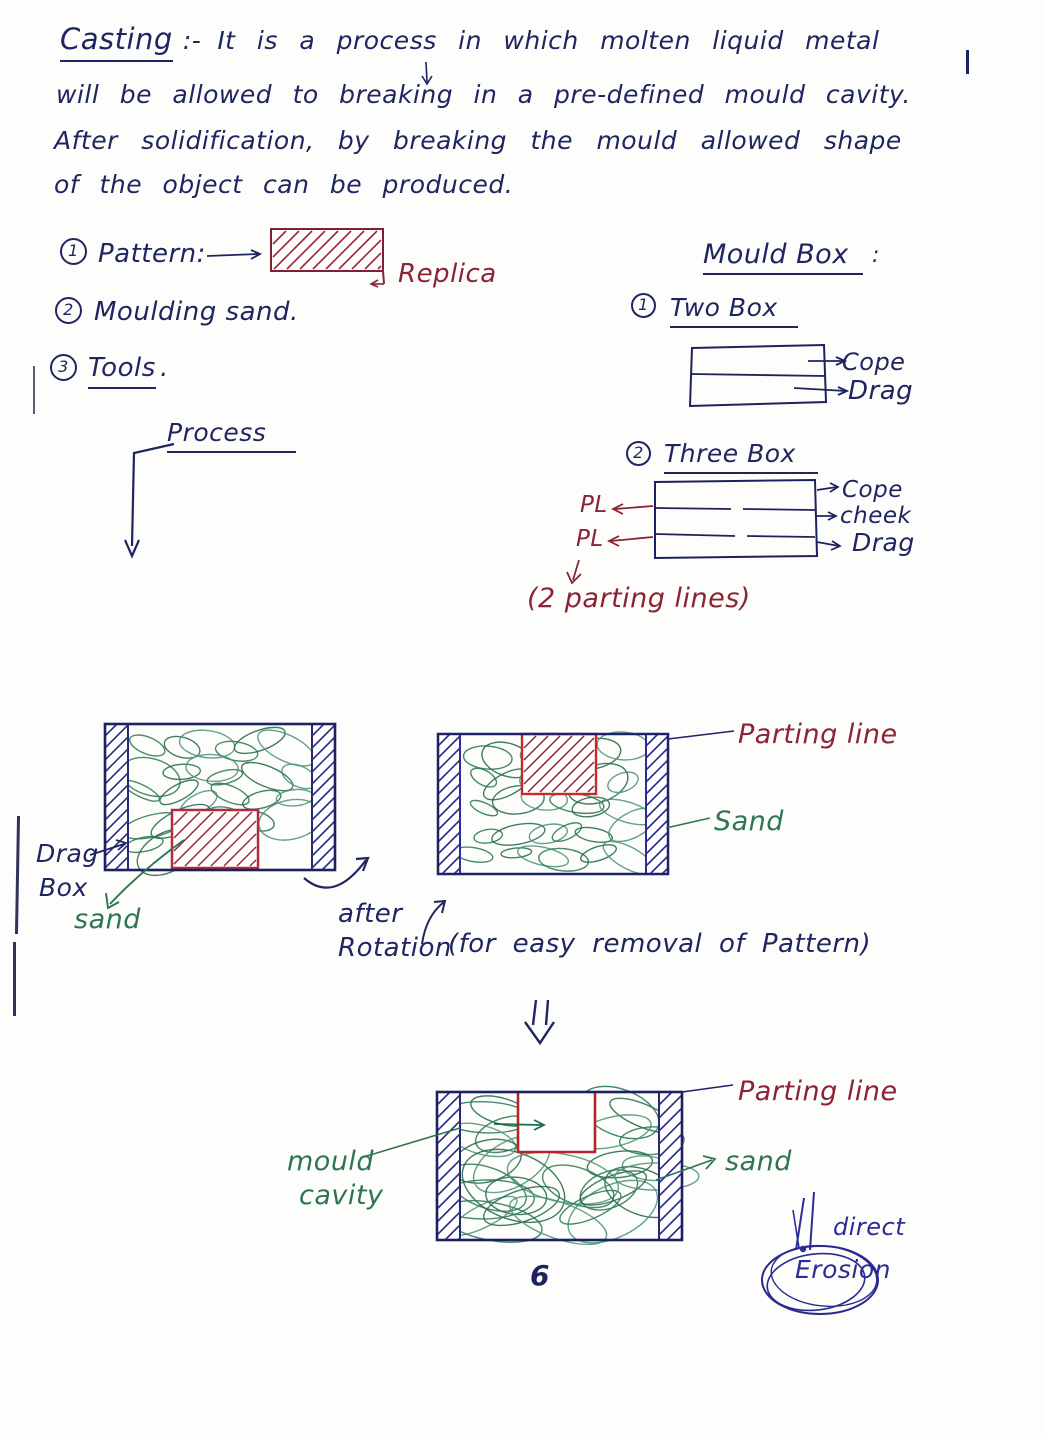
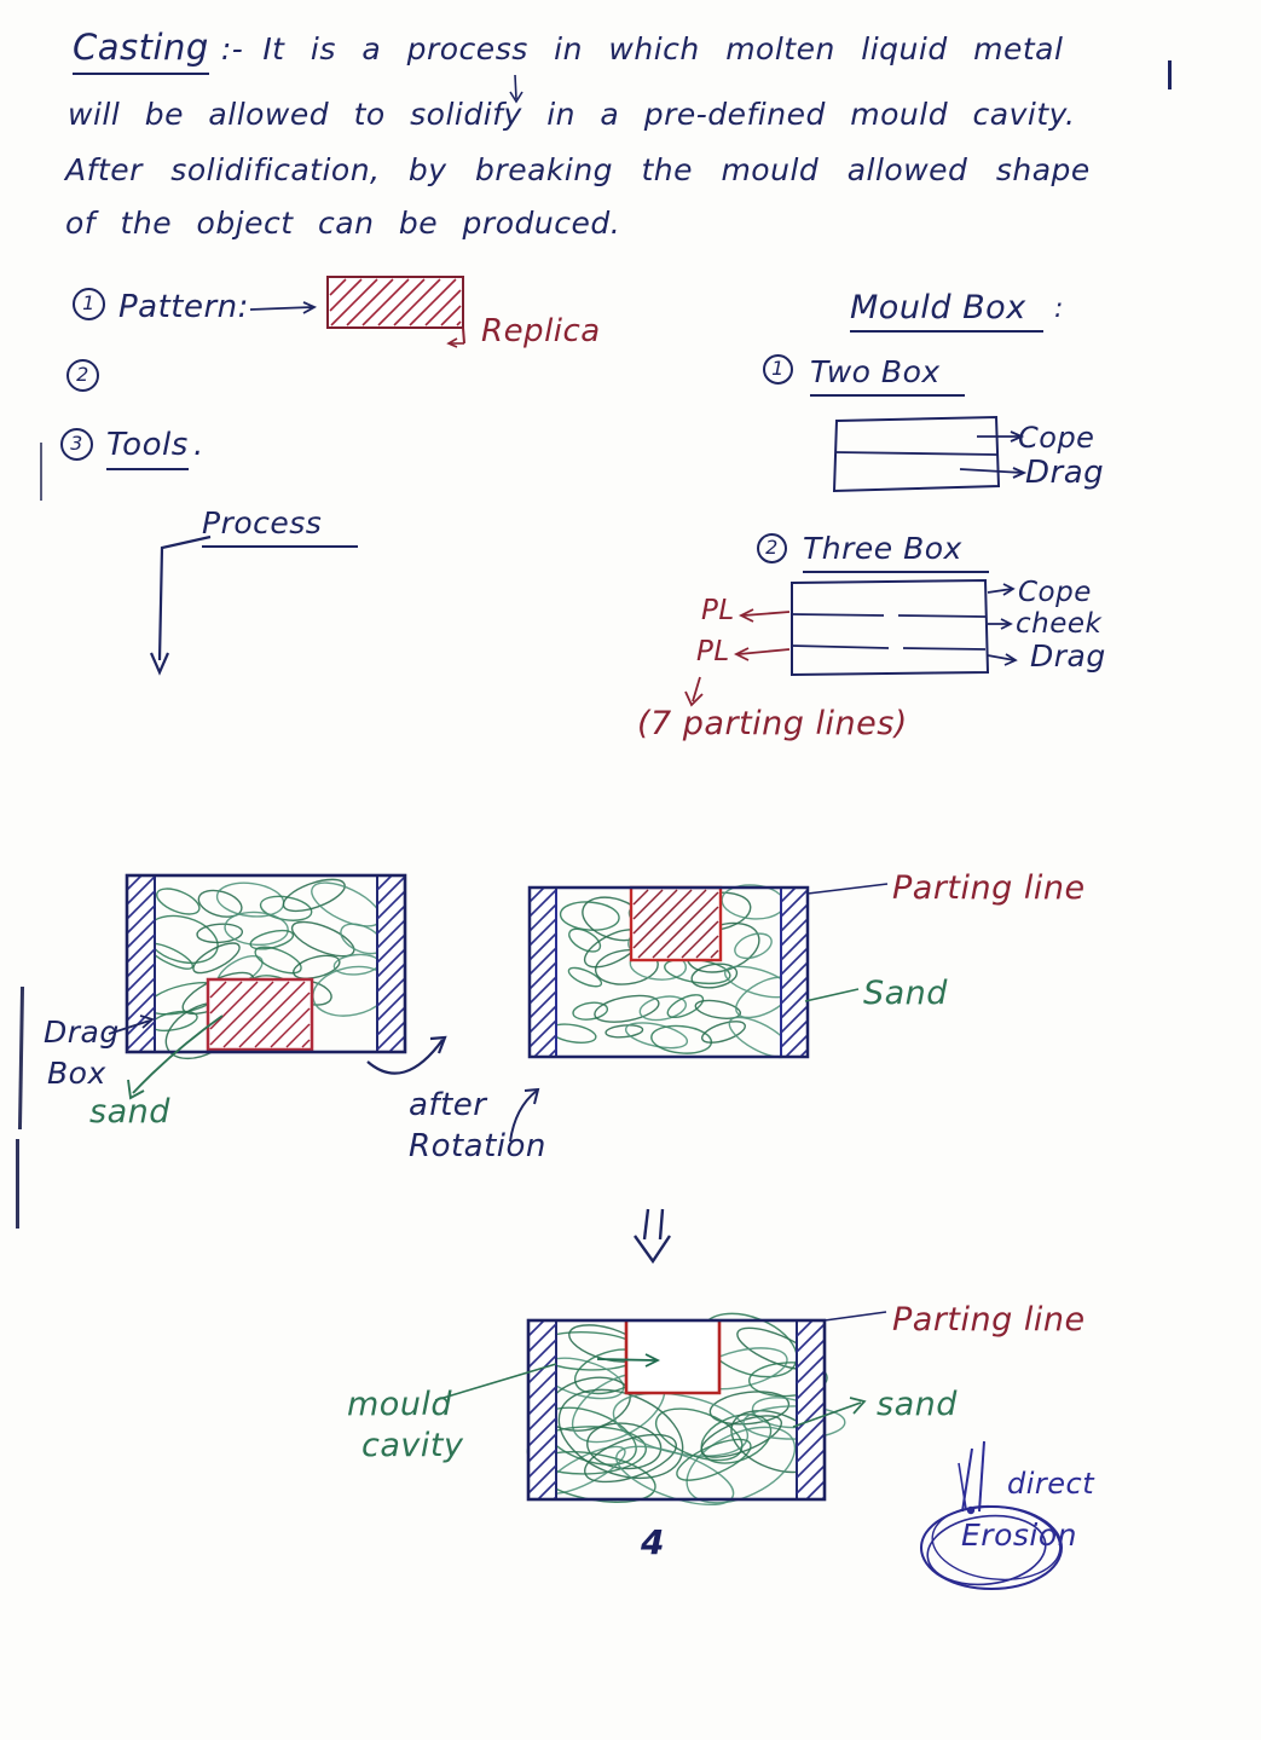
  Casting :- It is a process in which molten liquid metal
- will be allowed to breaking in a pre-defined mould cavity.
+ will be allowed to solidify in a pre-defined mould cavity.
  After solidification, by breaking the mould allowed shape
  of the object can be produced.
  1
  Pattern:
  Replica
  2
- Moulding sand.
  3
  Tools
  .
  Mould Box
  :
  1
  Two Box
  Cope
  Drag
  Process
  2
  Three Box
  PL
  PL
  Cope
  cheek
  Drag
- (2 parting lines)
+ (7 parting lines)
  Drag
  Box
  sand
  after
  Rotation
- (for easy removal of Pattern)
  Parting line
  Sand
  mould
  cavity
  Parting line
  sand
  direct
  Erosion
- 6
+ 4
